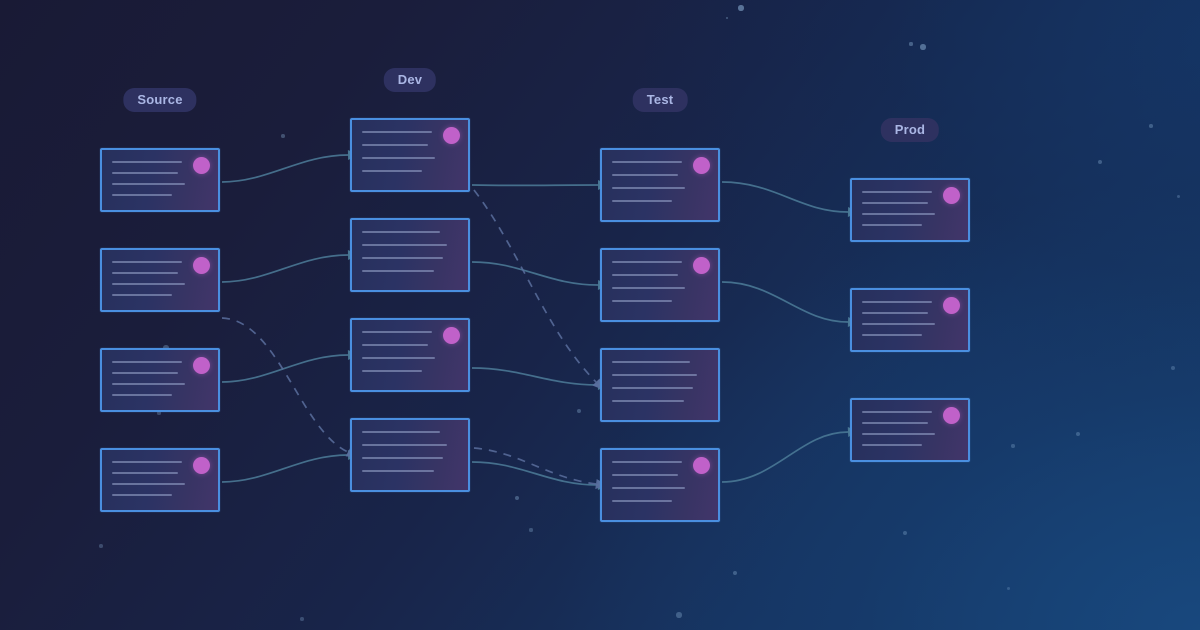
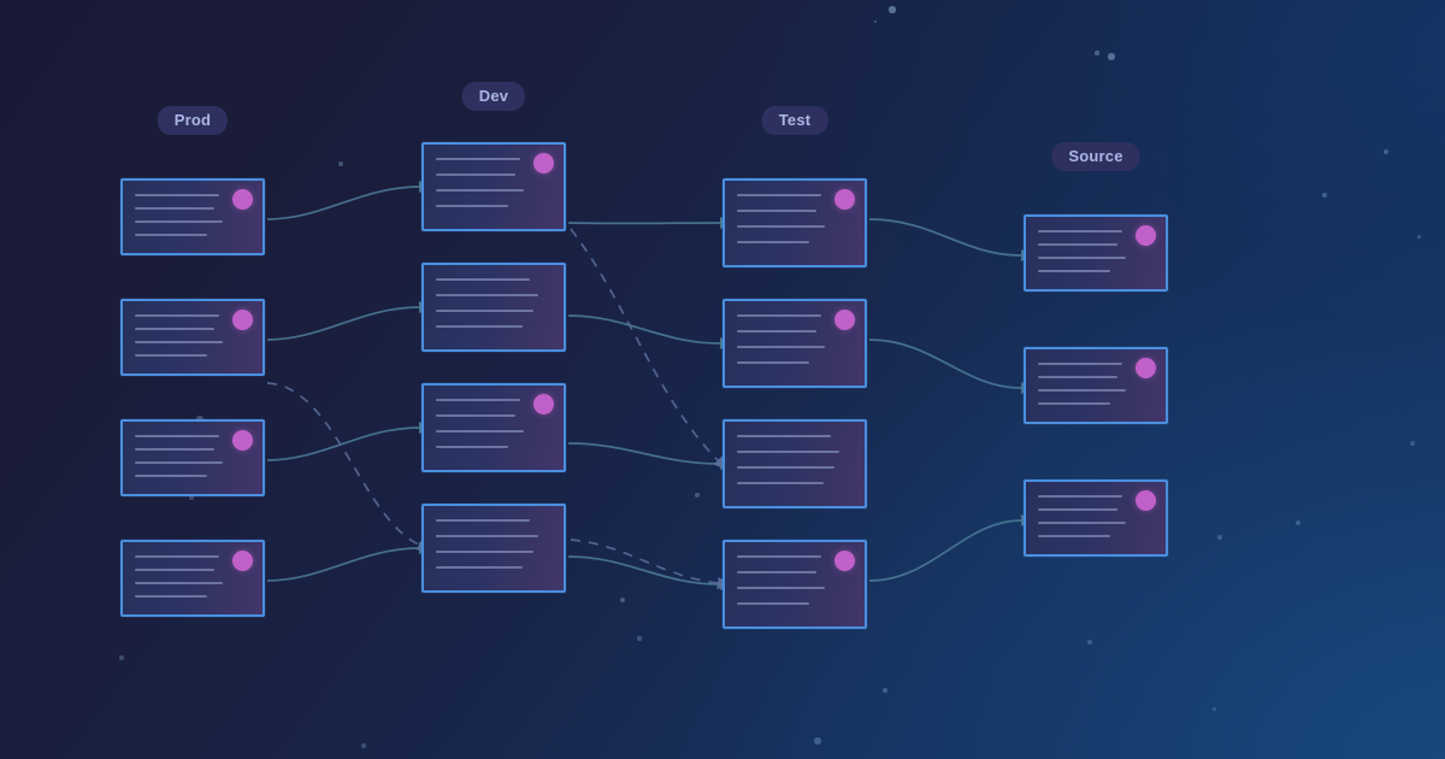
- Source
+ Prod
  Dev
  Test
- Prod
+ Source
